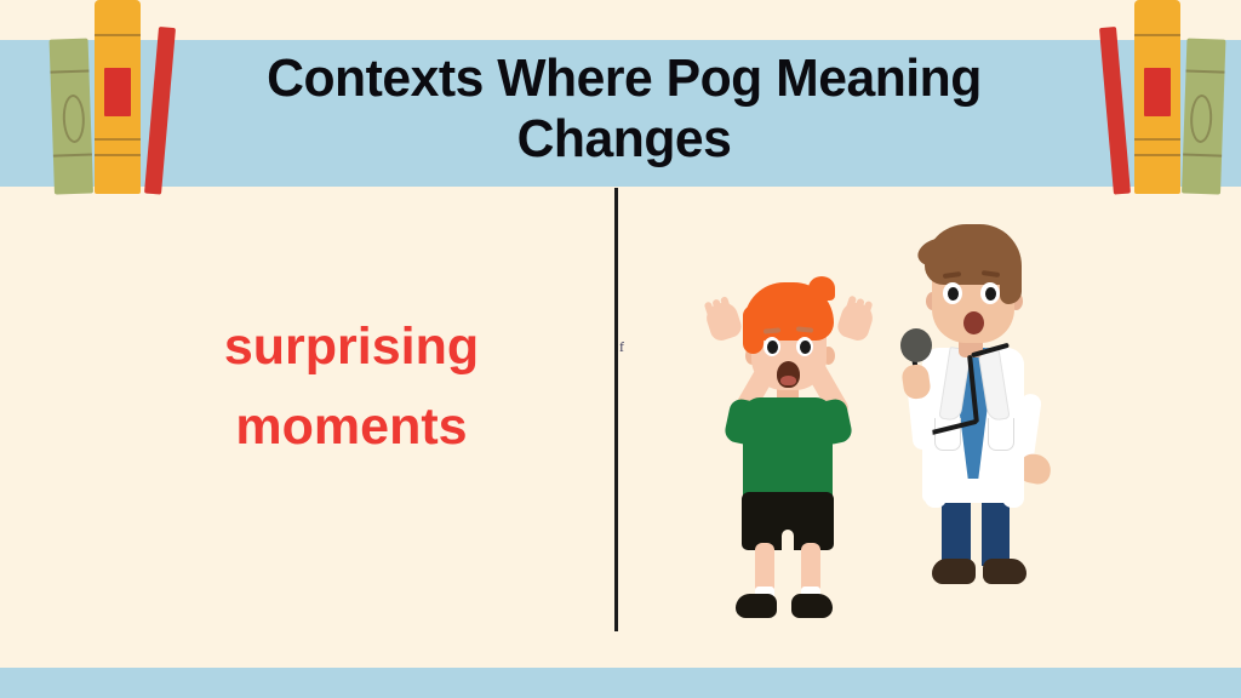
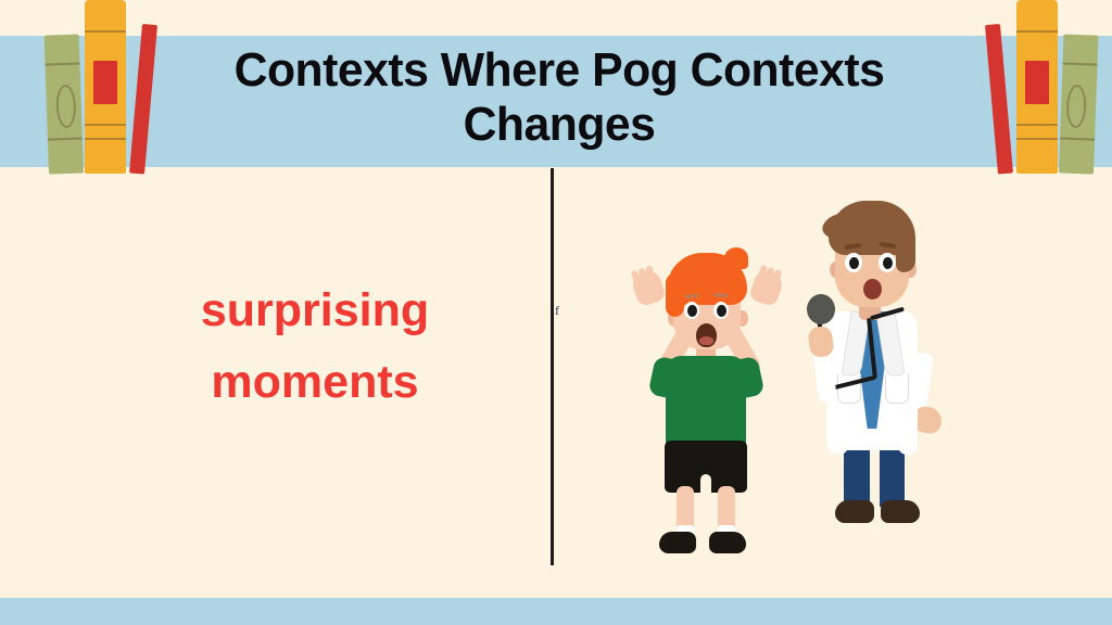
- Contexts Where Pog Meaning Changes
+ Contexts Where Pog Contexts Changes
  f
  surprising
  moments
